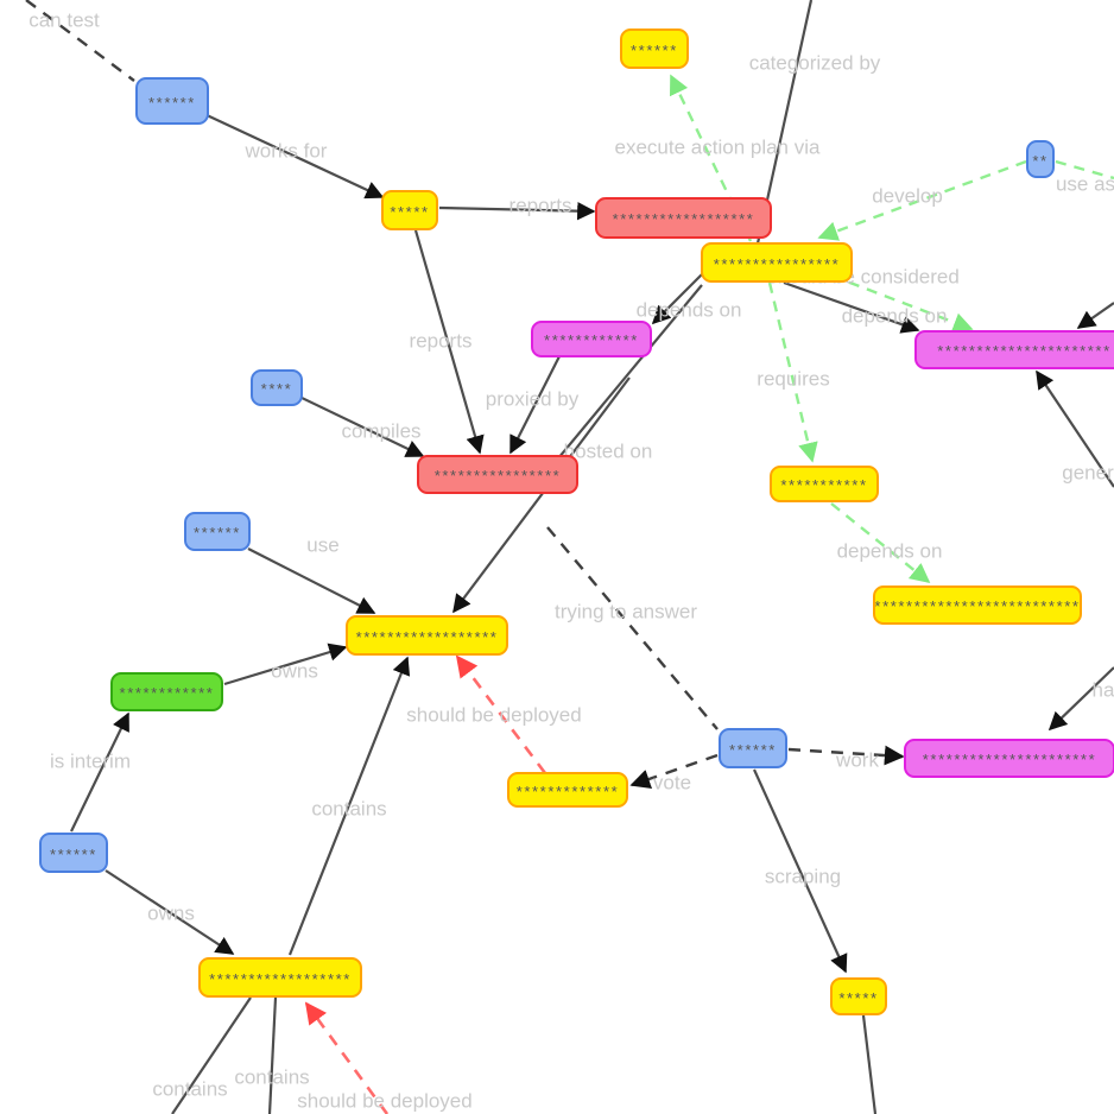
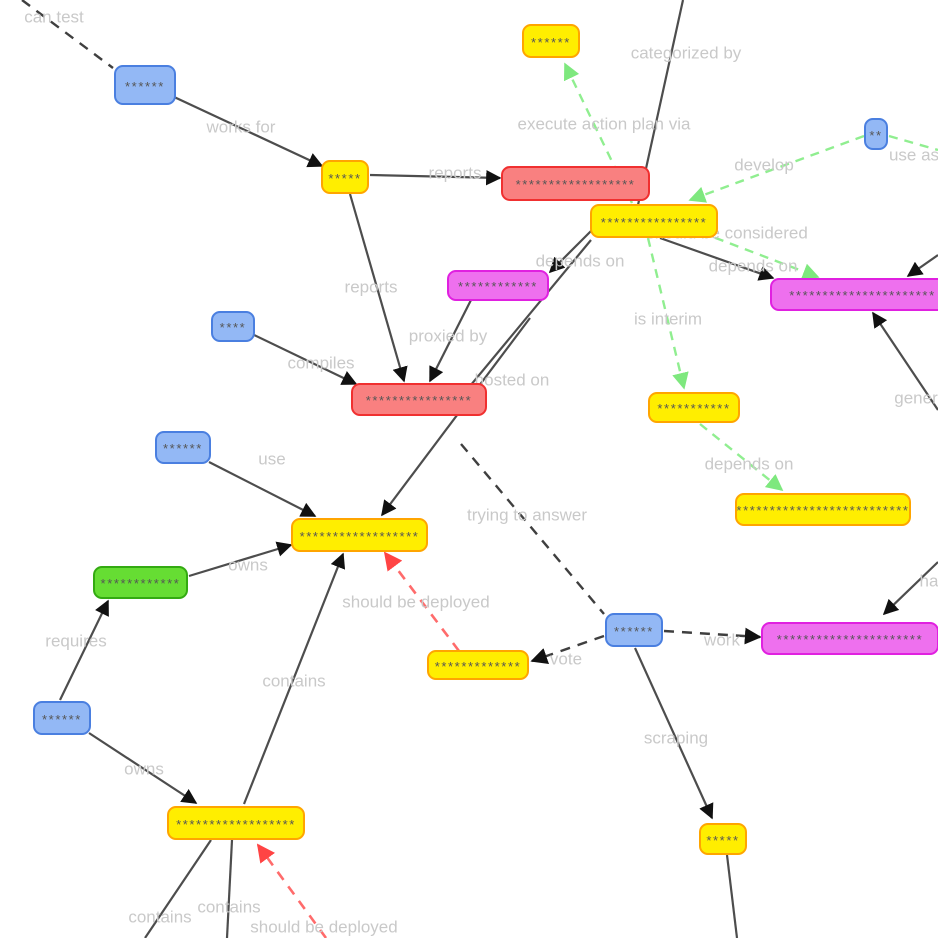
  can test
  works for
  reports
  reports
  compiles
  proxied by
  hosted on
  categorized by
  execute action plan via
  develop
  use as
  depends on
  depends on
- requires
+ is interim
  depends on
  gener
  use
  trying to answer
  owns
  should be deployed
- is interim
+ requires
  owns
  contains
  contains
  contains
  should be deployed
  vote
  work
  ha
  scraping
  ******
  *****
  ******
  ******************
  ****************
  **
  ************
  **********************
  ****
  ****************
  ***********
  ******
  **************************
  ******************
  ************
  ******
  **********************
  *************
  ******
  ******************
  *****
